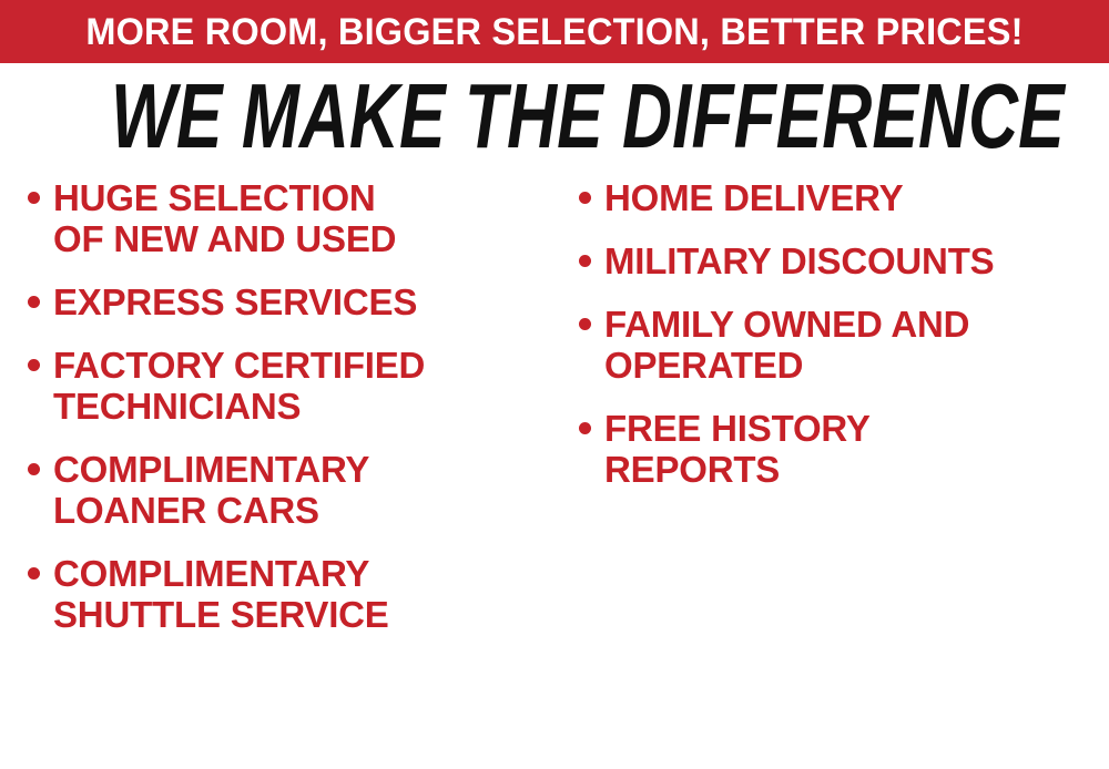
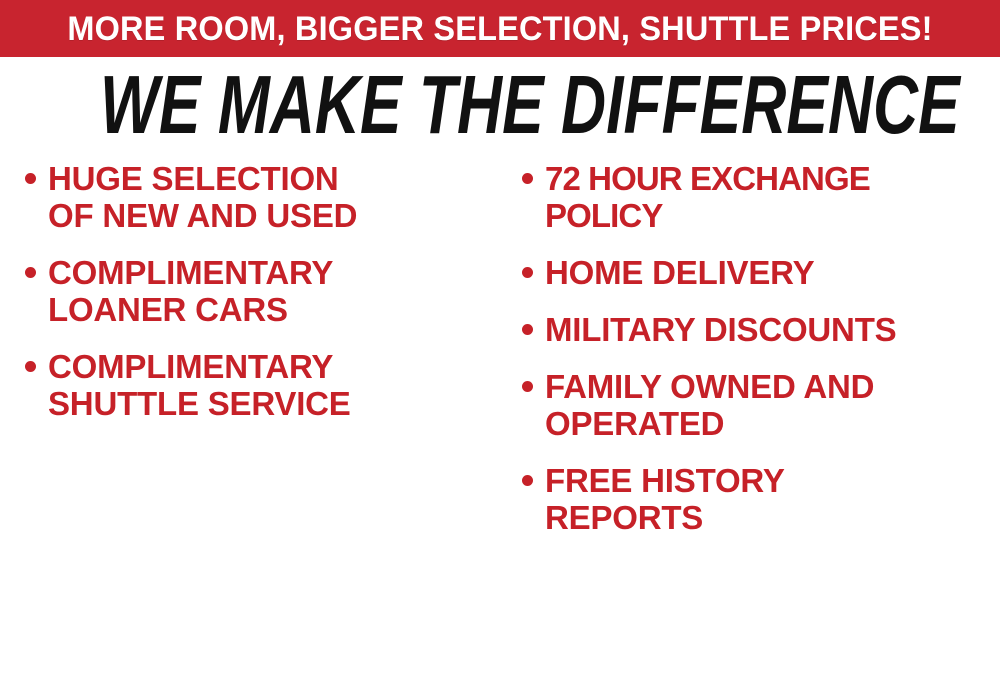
- MORE ROOM, BIGGER SELECTION, BETTER PRICES!
+ MORE ROOM, BIGGER SELECTION, SHUTTLE PRICES!
  WE MAKE THE DIFFERENCE
  HUGE SELECTION
  OF NEW AND USED
- EXPRESS SERVICES
- FACTORY CERTIFIED
- TECHNICIANS
  COMPLIMENTARY
  LOANER CARS
  COMPLIMENTARY
  SHUTTLE SERVICE
+ 72 HOUR EXCHANGE
+ POLICY
  HOME DELIVERY
  MILITARY DISCOUNTS
  FAMILY OWNED AND
  OPERATED
  FREE HISTORY
  REPORTS
